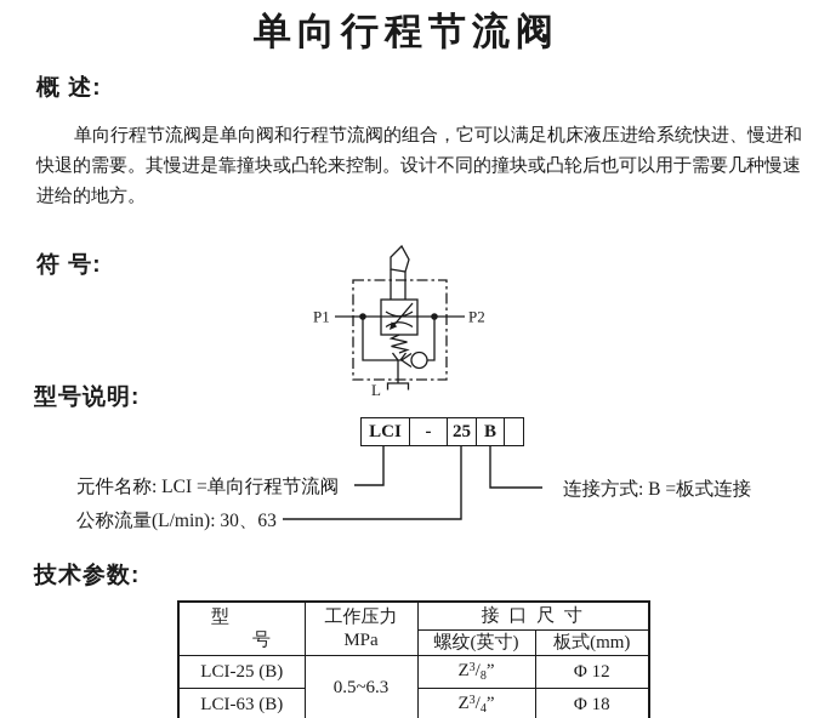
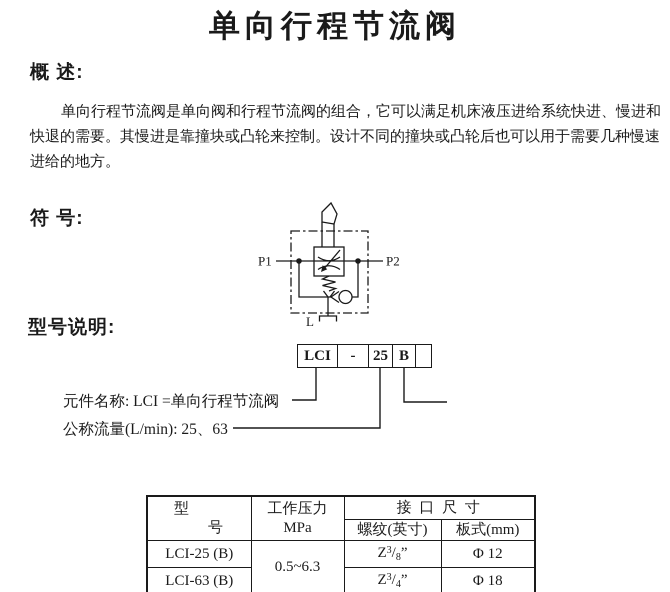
  单向行程节流阀
  概 述:
  单向行程节流阀是单向阀和行程节流阀的组合，它可以满足机床液压进给系统快进、慢进和
  快退的需要。其慢进是靠撞块或凸轮来控制。设计不同的撞块或凸轮后也可以用于需要几种慢速
  进给的地方。
  符 号:
  P1
  P2
  L
  型号说明:
  LCI
  -
  25
  B
  元件名称: LCI =单向行程节流阀
- 公称流量(L/min): 30、63
+ 公称流量(L/min): 25、63
- 连接方式: B =板式连接
- 技术参数:
  型 号	工作压力 MPa	接 口 尺 寸
  螺纹(英寸)	板式(mm)
  LCI-25 (B)	0.5~6.3	Z3/8”	Φ 12
  LCI-63 (B)	Z3/4”	Φ 18
